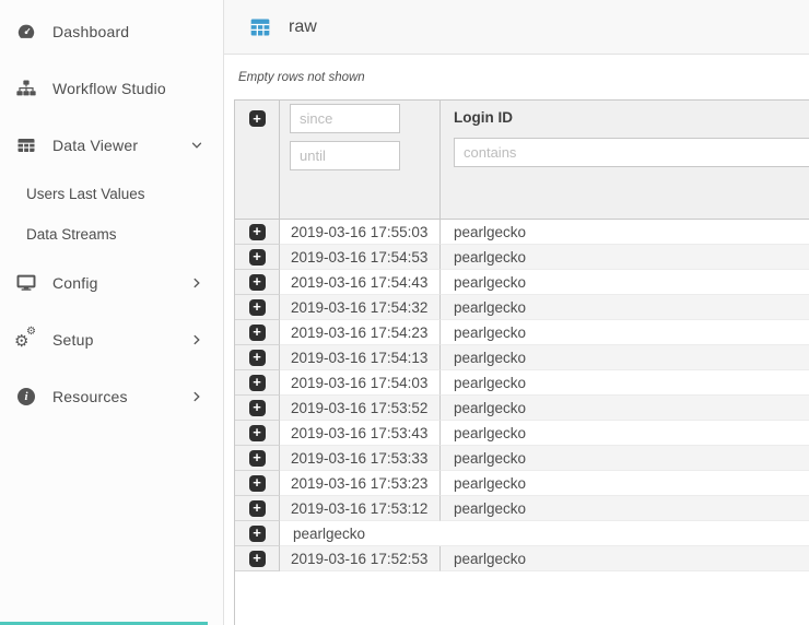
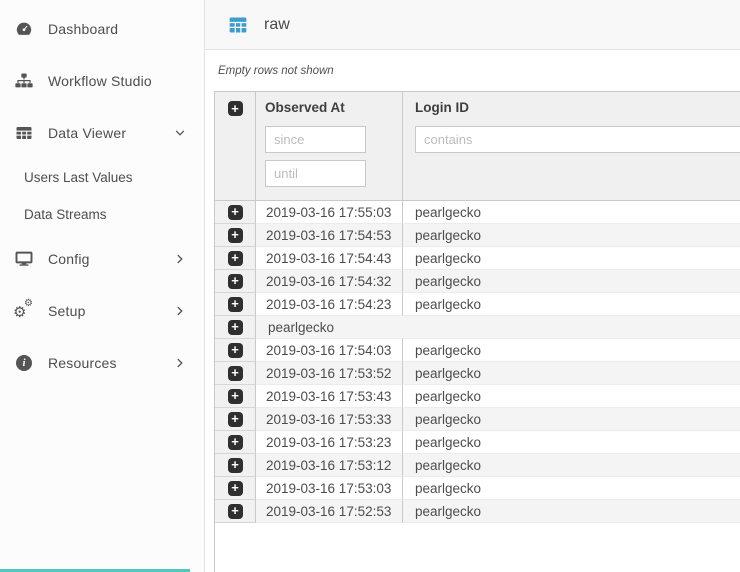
  Dashboard
  Workflow Studio
  Data Viewer
  Users Last Values
  Data Streams
  Config
  ⚙
  ⚙
  Setup
  i
  Resources
  raw
  Empty rows not shown
  +
+ Observed At
  since
  until
  Login ID
  contains
  +
  2019-03-16 17:55:03
  pearlgecko
  +
  2019-03-16 17:54:53
  pearlgecko
  +
  2019-03-16 17:54:43
  pearlgecko
  +
  2019-03-16 17:54:32
  pearlgecko
  +
  2019-03-16 17:54:23
  pearlgecko
  +
- 2019-03-16 17:54:13
  pearlgecko
  +
  2019-03-16 17:54:03
  pearlgecko
  +
  2019-03-16 17:53:52
  pearlgecko
  +
  2019-03-16 17:53:43
  pearlgecko
  +
  2019-03-16 17:53:33
  pearlgecko
  +
  2019-03-16 17:53:23
  pearlgecko
  +
  2019-03-16 17:53:12
  pearlgecko
  +
+ 2019-03-16 17:53:03
  pearlgecko
  +
  2019-03-16 17:52:53
  pearlgecko
